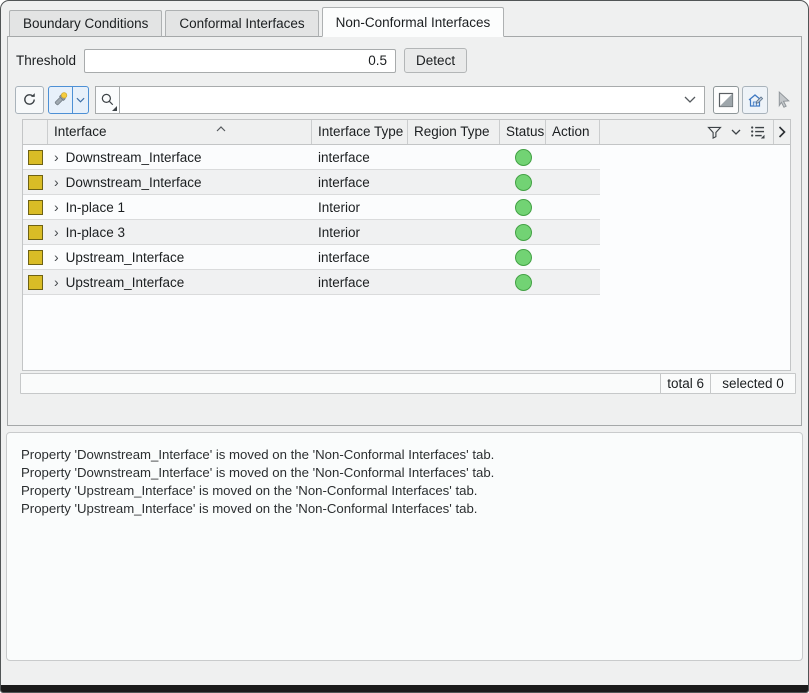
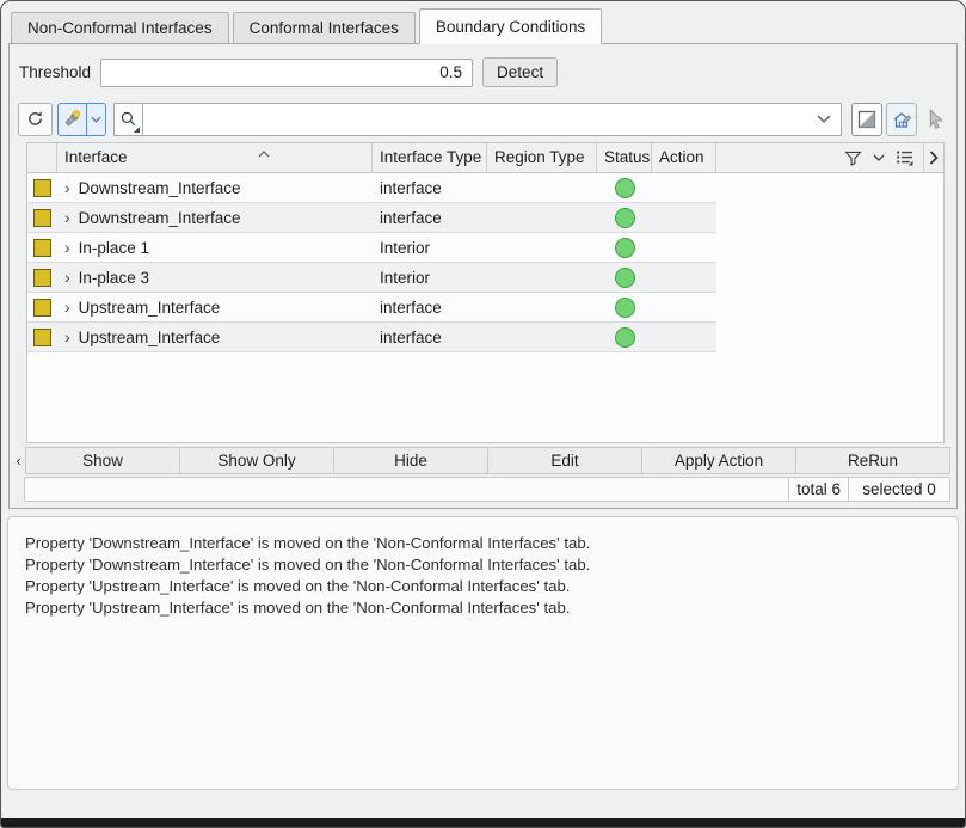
- Boundary Conditions
+ Non-Conformal Interfaces
  Conformal Interfaces
- Non-Conformal Interfaces
+ Boundary Conditions
  Threshold
  0.5
  Detect
  Interface
  Interface Type
  Region Type
  Status
  Action
  ›
  Downstream_Interface
  interface
  ›
  Downstream_Interface
  interface
  ›
  In-place 1
  Interior
  ›
  In-place 3
  Interior
  ›
  Upstream_Interface
  interface
  ›
  Upstream_Interface
  interface
+ ‹
+ Show
+ Show Only
+ Hide
+ Edit
+ Apply Action
+ ReRun
  total 6
  selected 0
  Property 'Downstream_Interface' is moved on the 'Non-Conformal Interfaces' tab.
  Property 'Downstream_Interface' is moved on the 'Non-Conformal Interfaces' tab.
  Property 'Upstream_Interface' is moved on the 'Non-Conformal Interfaces' tab.
  Property 'Upstream_Interface' is moved on the 'Non-Conformal Interfaces' tab.
